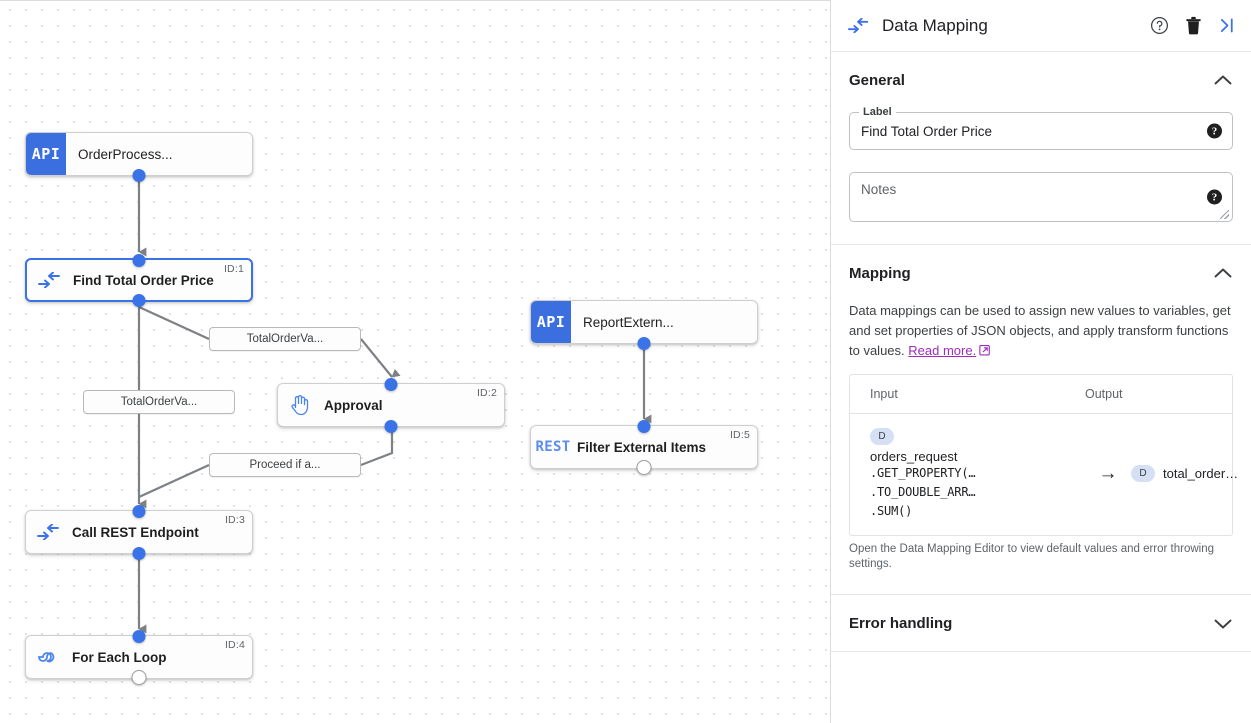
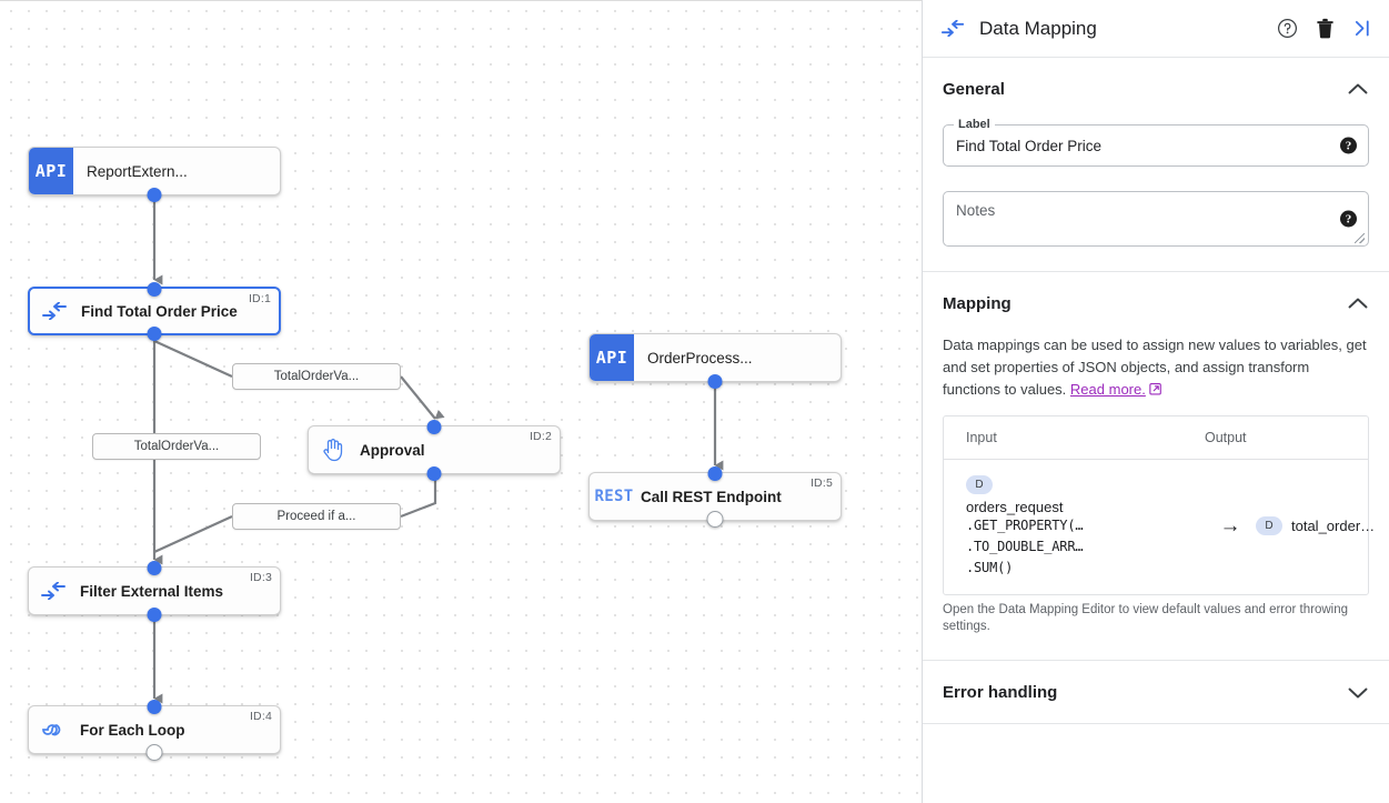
  API
- OrderProcess...
+ ReportExtern...
  Find Total Order Price
  ID:1
  Approval
  ID:2
- Call REST Endpoint
+ Filter External Items
  ID:3
  For Each Loop
  ID:4
  API
- ReportExtern...
+ OrderProcess...
  REST
- Filter External Items
+ Call REST Endpoint
  ID:5
  TotalOrderVa...
  TotalOrderVa...
  Proceed if a...
  Data Mapping
  General
  Label
  Find Total Order Price
  ?
  Notes
  ?
  Mapping
- Data mappings can be used to assign new values to variables, get and set properties of JSON objects, and apply transform functions to values. Read more.
+ Data mappings can be used to assign new values to variables, get and set properties of JSON objects, and assign transform functions to values. Read more.
  Input
  Output
  D
  orders_request
  .GET_PROPERTY(…
  .TO_DOUBLE_ARR…
  .SUM()
  →
  D
  total_order…
  Open the Data Mapping Editor to view default values and error throwing settings.
  Error handling
